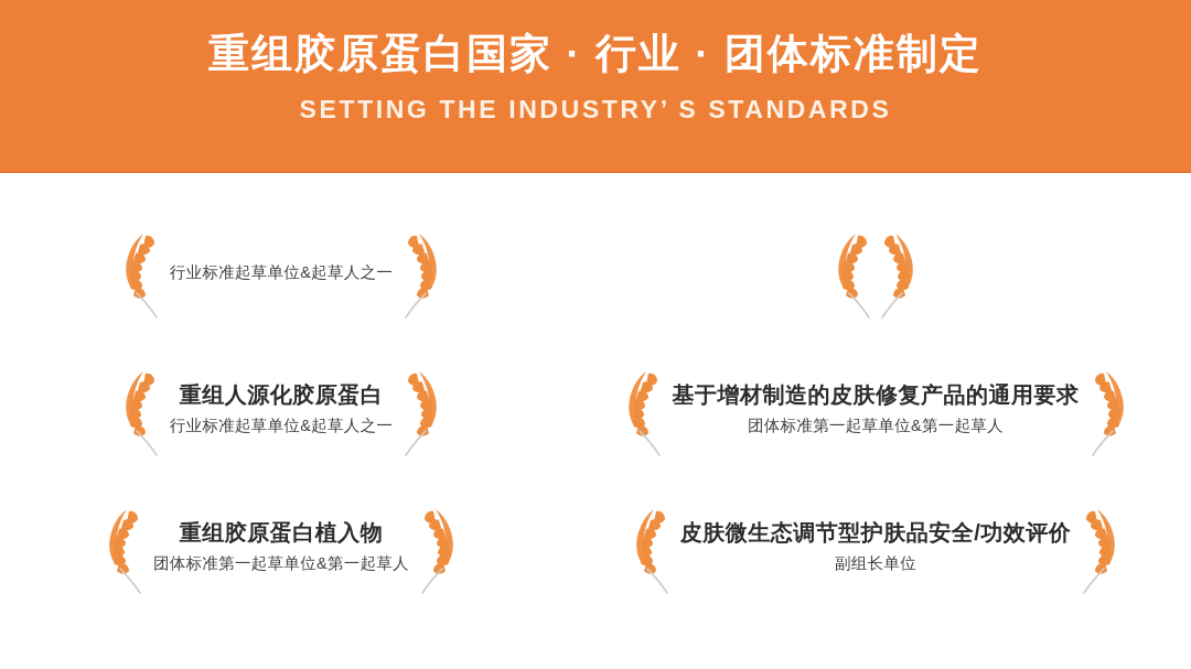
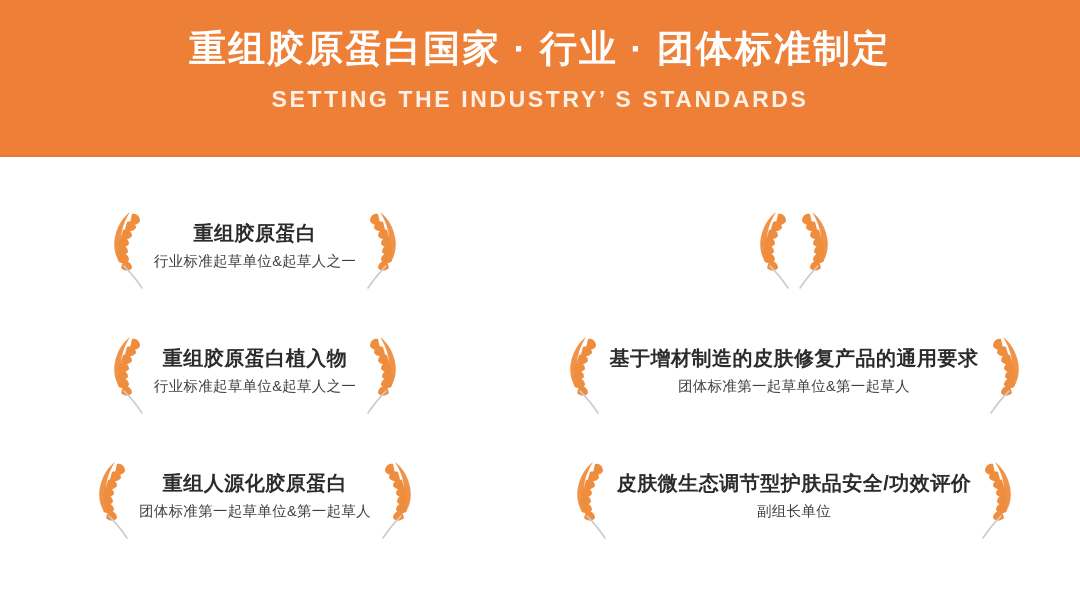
  重组胶原蛋白国家 · 行业 · 团体标准制定
  SETTING THE INDUSTRY’ S STANDARDS
+ 重组胶原蛋白
  行业标准起草单位&起草人之一
- 重组人源化胶原蛋白
+ 重组胶原蛋白植入物
  行业标准起草单位&起草人之一
  基于增材制造的皮肤修复产品的通用要求
  团体标准第一起草单位&第一起草人
- 重组胶原蛋白植入物
+ 重组人源化胶原蛋白
  团体标准第一起草单位&第一起草人
  皮肤微生态调节型护肤品安全/功效评价
  副组长单位
